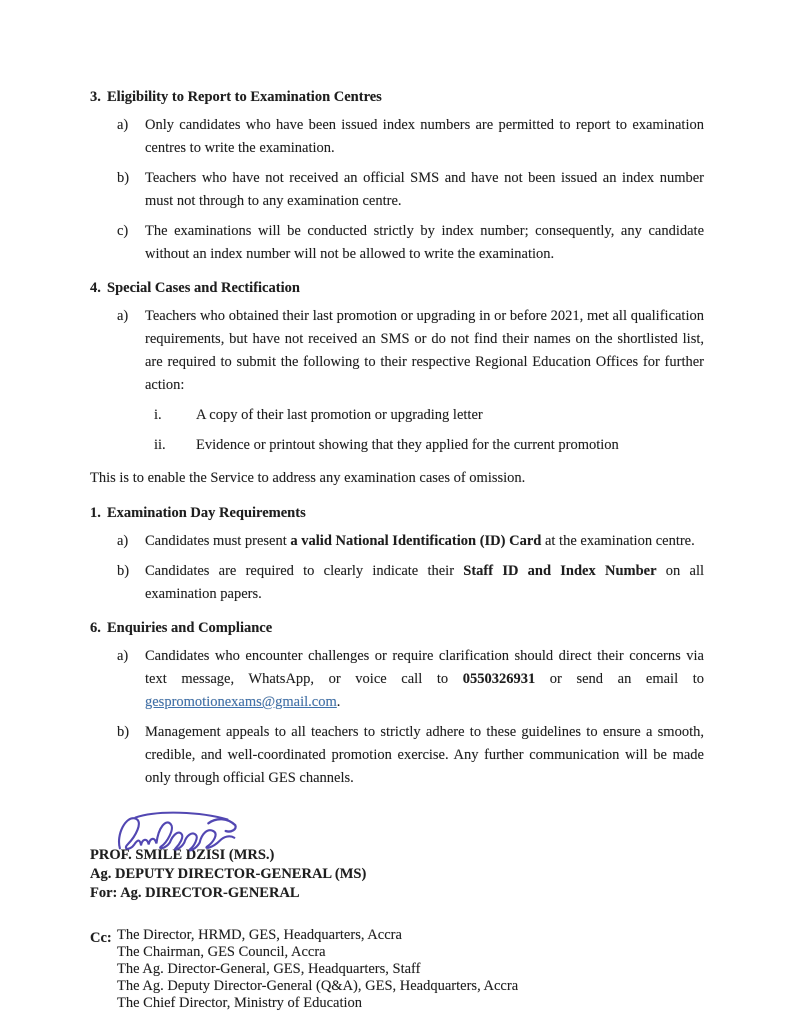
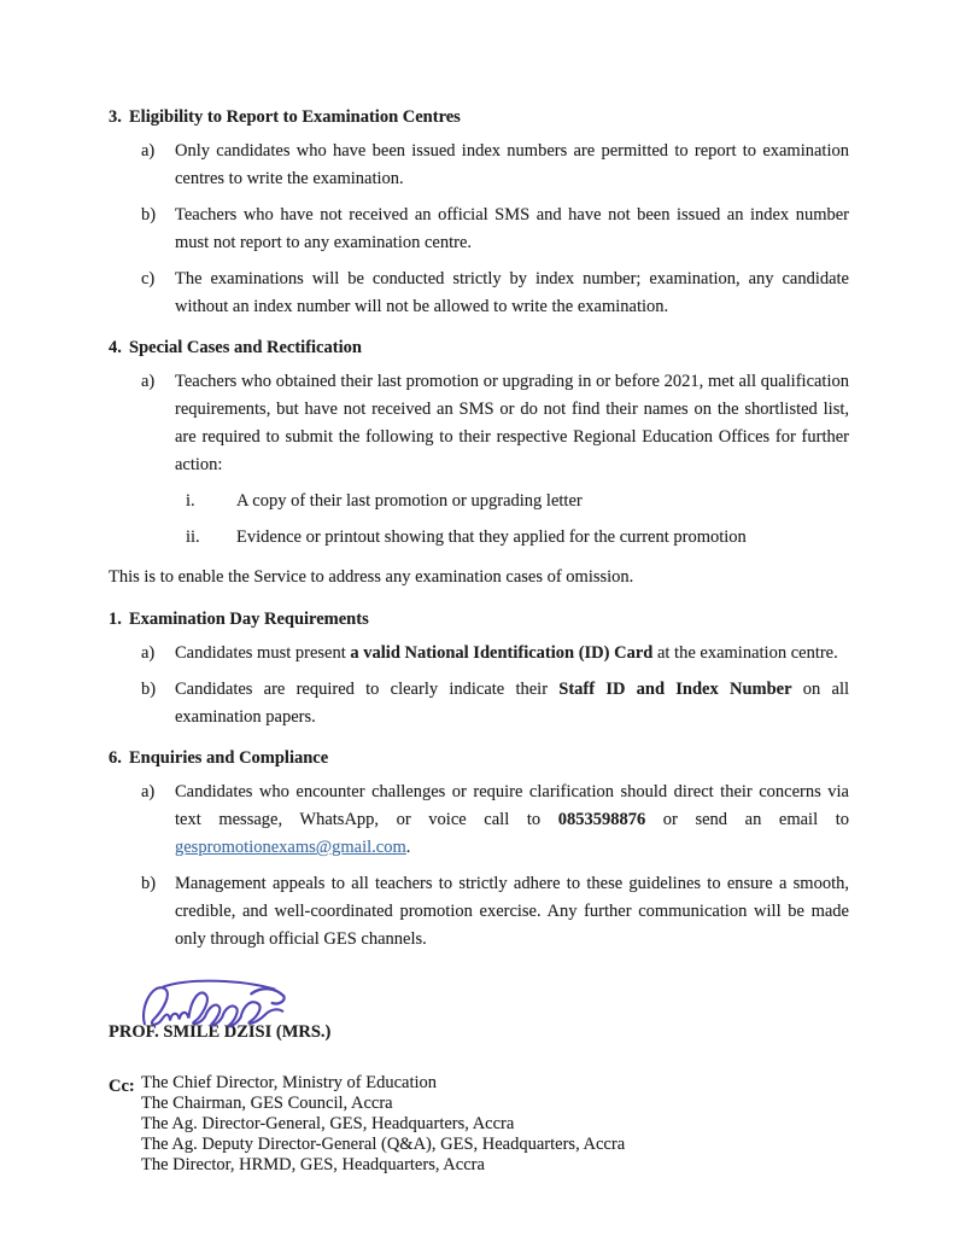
  3.
  Eligibility to Report to Examination Centres
  a)
  Only candidates who have been issued index numbers are permitted to report to examination centres to write the examination.
  b)
- Teachers who have not received an official SMS and have not been issued an index number must not through to any examination centre.
+ Teachers who have not received an official SMS and have not been issued an index number must not report to any examination centre.
  c)
- The examinations will be conducted strictly by index number; consequently, any candidate without an index number will not be allowed to write the examination.
+ The examinations will be conducted strictly by index number; examination, any candidate without an index number will not be allowed to write the examination.
  4.
  Special Cases and Rectification
  a)
  Teachers who obtained their last promotion or upgrading in or before 2021, met all qualification requirements, but have not received an SMS or do not find their names on the shortlisted list, are required to submit the following to their respective Regional Education Offices for further action:
  i.
  A copy of their last promotion or upgrading letter
  ii.
  Evidence or printout showing that they applied for the current promotion
  This is to enable the Service to address any examination cases of omission.
  1.
  Examination Day Requirements
  a)
  Candidates must present a valid National Identification (ID) Card at the examination centre.
  b)
  Candidates are required to clearly indicate their Staff ID and Index Number on all examination papers.
  6.
  Enquiries and Compliance
  a)
- Candidates who encounter challenges or require clarification should direct their concerns via text message, WhatsApp, or voice call to 0550326931 or send an email to gespromotionexams@gmail.com.
+ Candidates who encounter challenges or require clarification should direct their concerns via text message, WhatsApp, or voice call to 0853598876 or send an email to gespromotionexams@gmail.com.
  b)
  Management appeals to all teachers to strictly adhere to these guidelines to ensure a smooth, credible, and well-coordinated promotion exercise. Any further communication will be made only through official GES channels.
  PROF. SMILE DZISI (MRS.)
- Ag. DEPUTY DIRECTOR-GENERAL (MS)
- For: Ag. DIRECTOR-GENERAL
  Cc:
- The Director, HRMD, GES, Headquarters, Accra
+ The Chief Director, Ministry of Education
  The Chairman, GES Council, Accra
- The Ag. Director-General, GES, Headquarters, Staff
+ The Ag. Director-General, GES, Headquarters, Accra
  The Ag. Deputy Director-General (Q&A), GES, Headquarters, Accra
- The Chief Director, Ministry of Education
+ The Director, HRMD, GES, Headquarters, Accra
